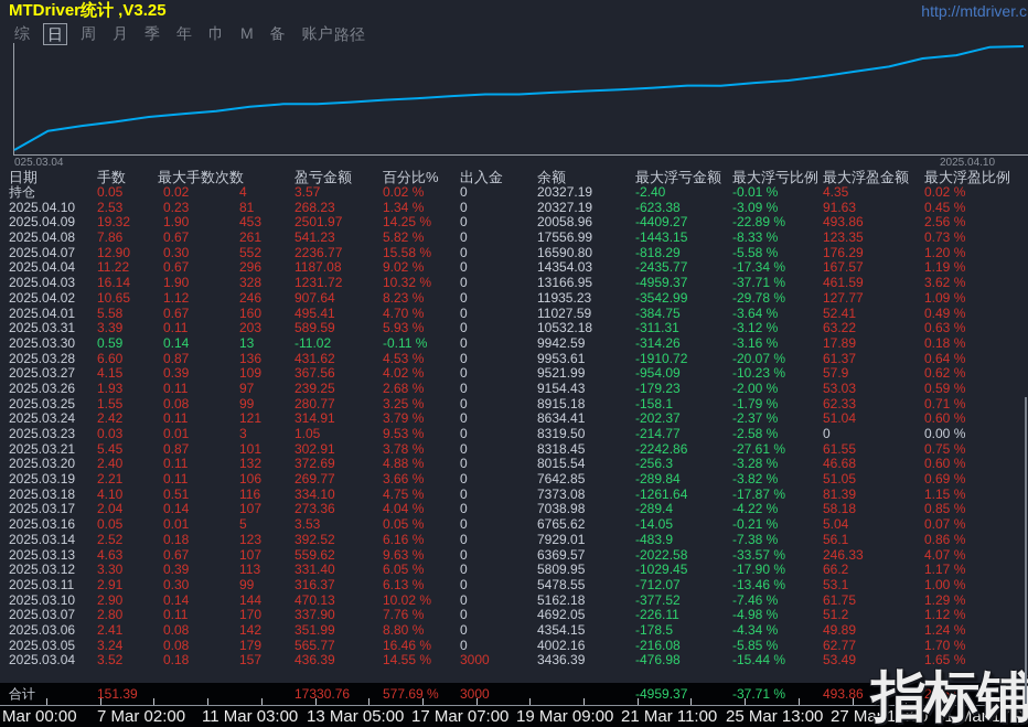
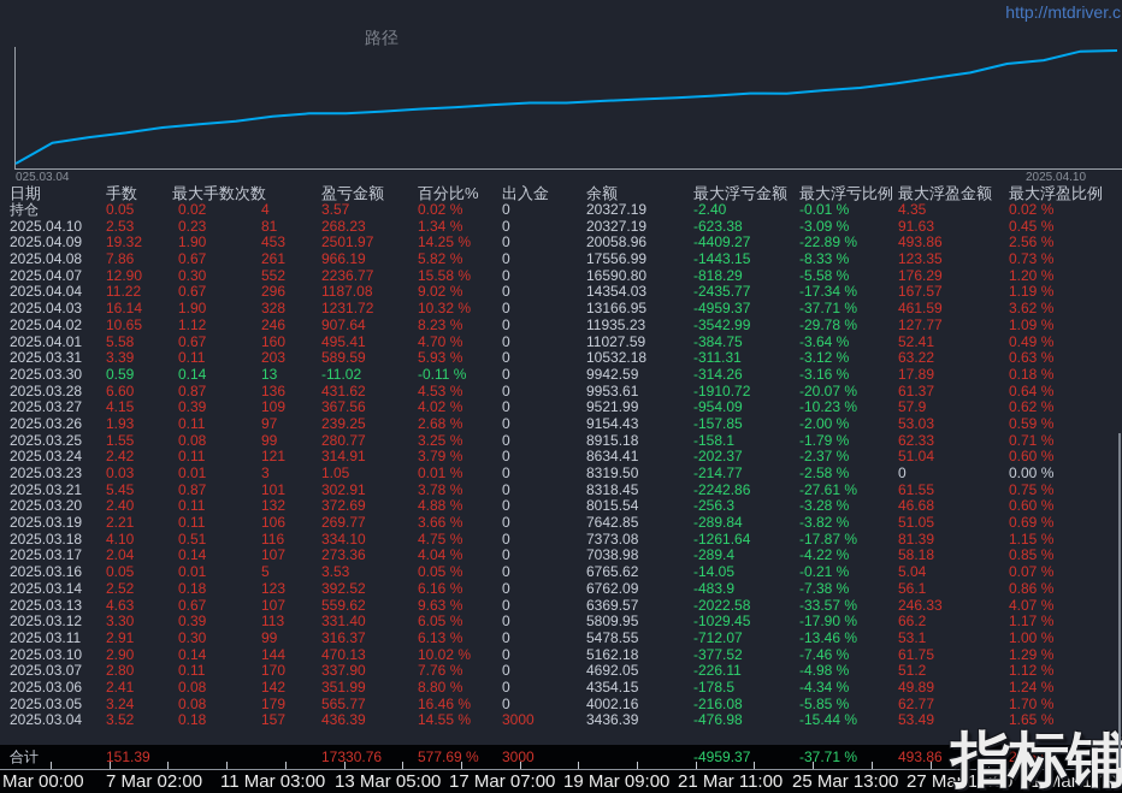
- MTDriver统计 ,V3.25
  http://mtdriver.c
- 综
- 日
- 周
- 月
- 季
- 年
- 巾
- M
- 备
- 账户
  路径
  025.03.04
  2025.04.10
  日期
  手数
  最大手数次数
  盈亏金额
  百分比%
  出入金
  余额
  最大浮亏金额
  最大浮亏比例
  最大浮盈金额
  最大浮盈比例
  持仓
  0.05
  0.02
  4
  3.57
  0.02 %
  0
  20327.19
  -2.40
  -0.01 %
  4.35
  0.02 %
  2025.04.10
  2.53
  0.23
  81
  268.23
  1.34 %
  0
  20327.19
  -623.38
  -3.09 %
  91.63
  0.45 %
  2025.04.09
  19.32
  1.90
  453
  2501.97
  14.25 %
  0
  20058.96
  -4409.27
  -22.89 %
  493.86
  2.56 %
  2025.04.08
  7.86
  0.67
  261
- 541.23
+ 966.19
  5.82 %
  0
  17556.99
  -1443.15
  -8.33 %
  123.35
  0.73 %
  2025.04.07
  12.90
  0.30
  552
  2236.77
  15.58 %
  0
  16590.80
  -818.29
  -5.58 %
  176.29
  1.20 %
  2025.04.04
  11.22
  0.67
  296
  1187.08
  9.02 %
  0
  14354.03
  -2435.77
  -17.34 %
  167.57
  1.19 %
  2025.04.03
  16.14
  1.90
  328
  1231.72
  10.32 %
  0
  13166.95
  -4959.37
  -37.71 %
  461.59
  3.62 %
  2025.04.02
  10.65
  1.12
  246
  907.64
  8.23 %
  0
  11935.23
  -3542.99
  -29.78 %
  127.77
  1.09 %
  2025.04.01
  5.58
  0.67
  160
  495.41
  4.70 %
  0
  11027.59
  -384.75
  -3.64 %
  52.41
  0.49 %
  2025.03.31
  3.39
  0.11
  203
  589.59
  5.93 %
  0
  10532.18
  -311.31
  -3.12 %
  63.22
  0.63 %
  2025.03.30
  0.59
  0.14
  13
  -11.02
  -0.11 %
  0
  9942.59
  -314.26
  -3.16 %
  17.89
  0.18 %
  2025.03.28
  6.60
  0.87
  136
  431.62
  4.53 %
  0
  9953.61
  -1910.72
  -20.07 %
  61.37
  0.64 %
  2025.03.27
  4.15
  0.39
  109
  367.56
  4.02 %
  0
  9521.99
  -954.09
  -10.23 %
  57.9
  0.62 %
  2025.03.26
  1.93
  0.11
  97
  239.25
  2.68 %
  0
  9154.43
- -179.23
+ -157.85
  -2.00 %
  53.03
  0.59 %
  2025.03.25
  1.55
  0.08
  99
  280.77
  3.25 %
  0
  8915.18
  -158.1
  -1.79 %
  62.33
  0.71 %
  2025.03.24
  2.42
  0.11
  121
  314.91
  3.79 %
  0
  8634.41
  -202.37
  -2.37 %
  51.04
  0.60 %
  2025.03.23
  0.03
  0.01
  3
  1.05
- 9.53 %
+ 0.01 %
  0
  8319.50
  -214.77
  -2.58 %
  0
  0.00 %
  2025.03.21
  5.45
  0.87
  101
  302.91
  3.78 %
  0
  8318.45
  -2242.86
  -27.61 %
  61.55
  0.75 %
  2025.03.20
  2.40
  0.11
  132
  372.69
  4.88 %
  0
  8015.54
  -256.3
  -3.28 %
  46.68
  0.60 %
  2025.03.19
  2.21
  0.11
  106
  269.77
  3.66 %
  0
  7642.85
  -289.84
  -3.82 %
  51.05
  0.69 %
  2025.03.18
  4.10
  0.51
  116
  334.10
  4.75 %
  0
  7373.08
  -1261.64
  -17.87 %
  81.39
  1.15 %
  2025.03.17
  2.04
  0.14
  107
  273.36
  4.04 %
  0
  7038.98
  -289.4
  -4.22 %
  58.18
  0.85 %
  2025.03.16
  0.05
  0.01
  5
  3.53
  0.05 %
  0
  6765.62
  -14.05
  -0.21 %
  5.04
  0.07 %
  2025.03.14
  2.52
  0.18
  123
  392.52
  6.16 %
  0
- 7929.01
+ 6762.09
  -483.9
  -7.38 %
  56.1
  0.86 %
  2025.03.13
  4.63
  0.67
  107
  559.62
  9.63 %
  0
  6369.57
  -2022.58
  -33.57 %
  246.33
  4.07 %
  2025.03.12
  3.30
  0.39
  113
  331.40
  6.05 %
  0
  5809.95
  -1029.45
  -17.90 %
  66.2
  1.17 %
  2025.03.11
  2.91
  0.30
  99
  316.37
  6.13 %
  0
  5478.55
  -712.07
  -13.46 %
  53.1
  1.00 %
  2025.03.10
  2.90
  0.14
  144
  470.13
  10.02 %
  0
  5162.18
  -377.52
  -7.46 %
  61.75
  1.29 %
  2025.03.07
  2.80
  0.11
  170
  337.90
  7.76 %
  0
  4692.05
  -226.11
  -4.98 %
  51.2
  1.12 %
  2025.03.06
  2.41
  0.08
  142
  351.99
  8.80 %
  0
  4354.15
  -178.5
  -4.34 %
  49.89
  1.24 %
  2025.03.05
  3.24
  0.08
  179
  565.77
  16.46 %
  0
  4002.16
  -216.08
  -5.85 %
  62.77
  1.70 %
  2025.03.04
  3.52
  0.18
  157
  436.39
  14.55 %
  3000
  3436.39
  -476.98
  -15.44 %
  53.49
  1.65 %
  合计
  151.39
  17330.76
  577.69 %
  3000
  -4959.37
  -37.71 %
  493.86
  2.56 %
  Mar 00:00
  7 Mar 02:00
  11 Mar 03:00
  13 Mar 05:00
  17 Mar 07:00
  19 Mar 09:00
  21 Mar 11:00
  25 Mar 13:00
  27 Mar 15:00
  31 Mar 17:0
  指标铺
